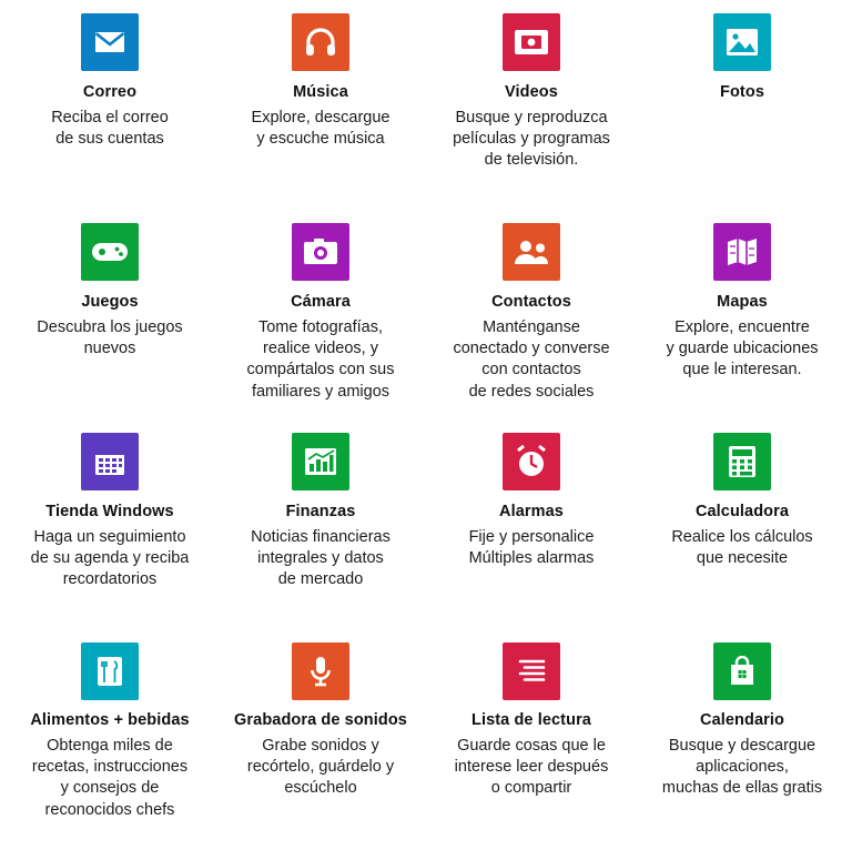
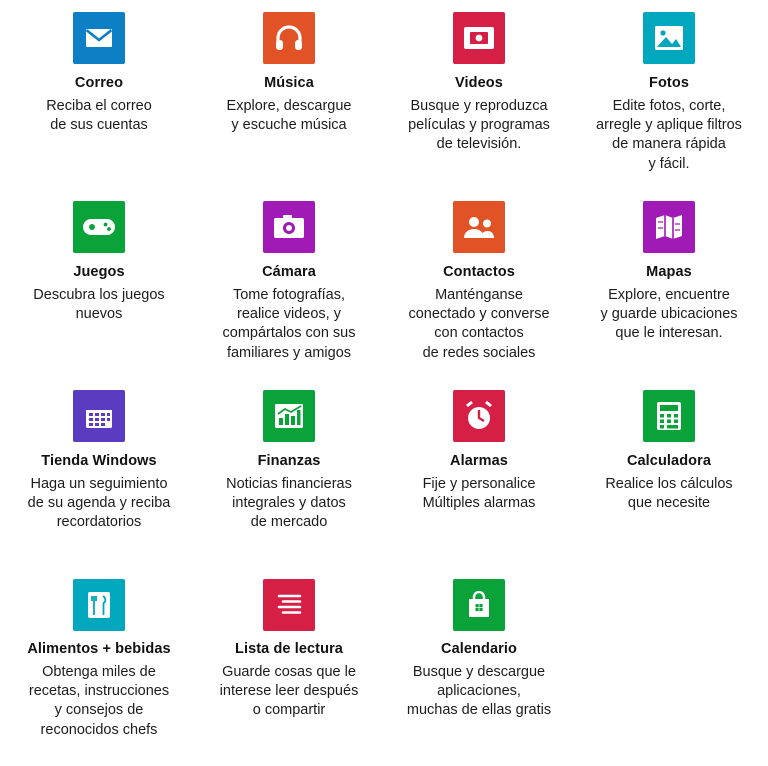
  Correo
  Reciba el correo
  de sus cuentas
  Música
  Explore, descargue
  y escuche música
  Videos
  Busque y reproduzca
  películas y programas
  de televisión.
  Fotos
+ Edite fotos, corte,
+ arregle y aplique filtros
+ de manera rápida
+ y fácil.
  Juegos
  Descubra los juegos
  nuevos
  Cámara
  Tome fotografías,
  realice videos, y
  compártalos con sus
  familiares y amigos
  Contactos
  Manténganse
  conectado y converse
  con contactos
  de redes sociales
  Mapas
  Explore, encuentre
  y guarde ubicaciones
  que le interesan.
  Tienda Windows
  Haga un seguimiento
  de su agenda y reciba
  recordatorios
  Finanzas
  Noticias financieras
  integrales y datos
  de mercado
  Alarmas
  Fije y personalice
  Múltiples alarmas
  Calculadora
  Realice los cálculos
  que necesite
  Alimentos + bebidas
  Obtenga miles de
  recetas, instrucciones
  y consejos de
  reconocidos chefs
- Grabadora de sonidos
- Grabe sonidos y
- recórtelo, guárdelo y
- escúchelo
  Lista de lectura
  Guarde cosas que le
  interese leer después
  o compartir
  Calendario
  Busque y descargue
  aplicaciones,
  muchas de ellas gratis
